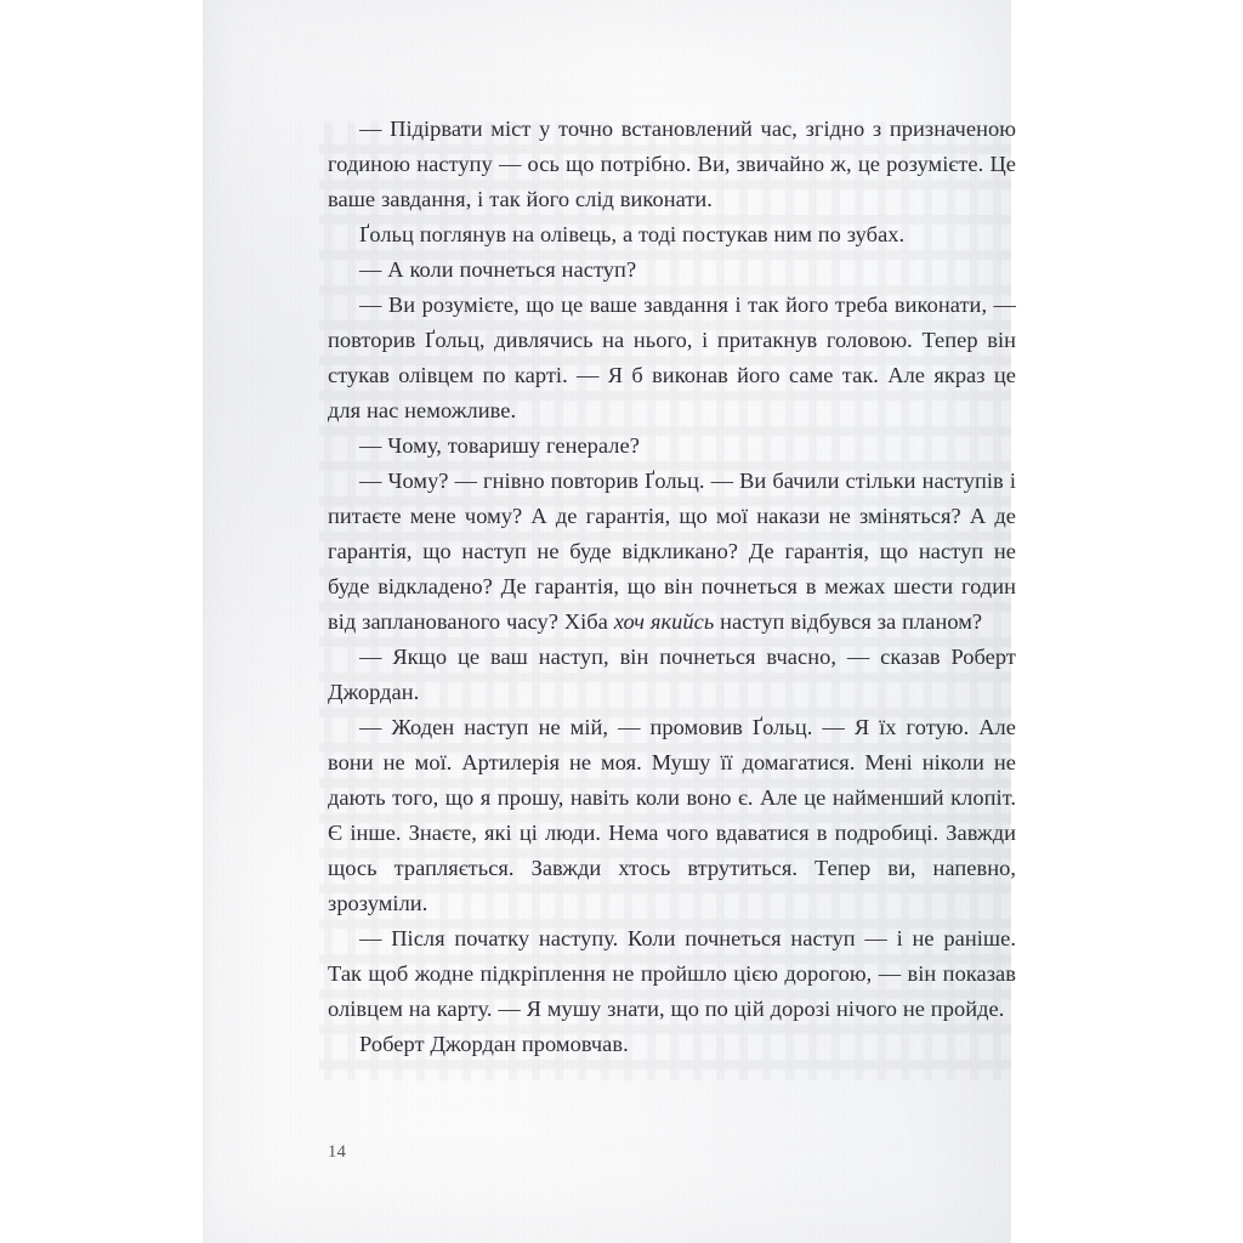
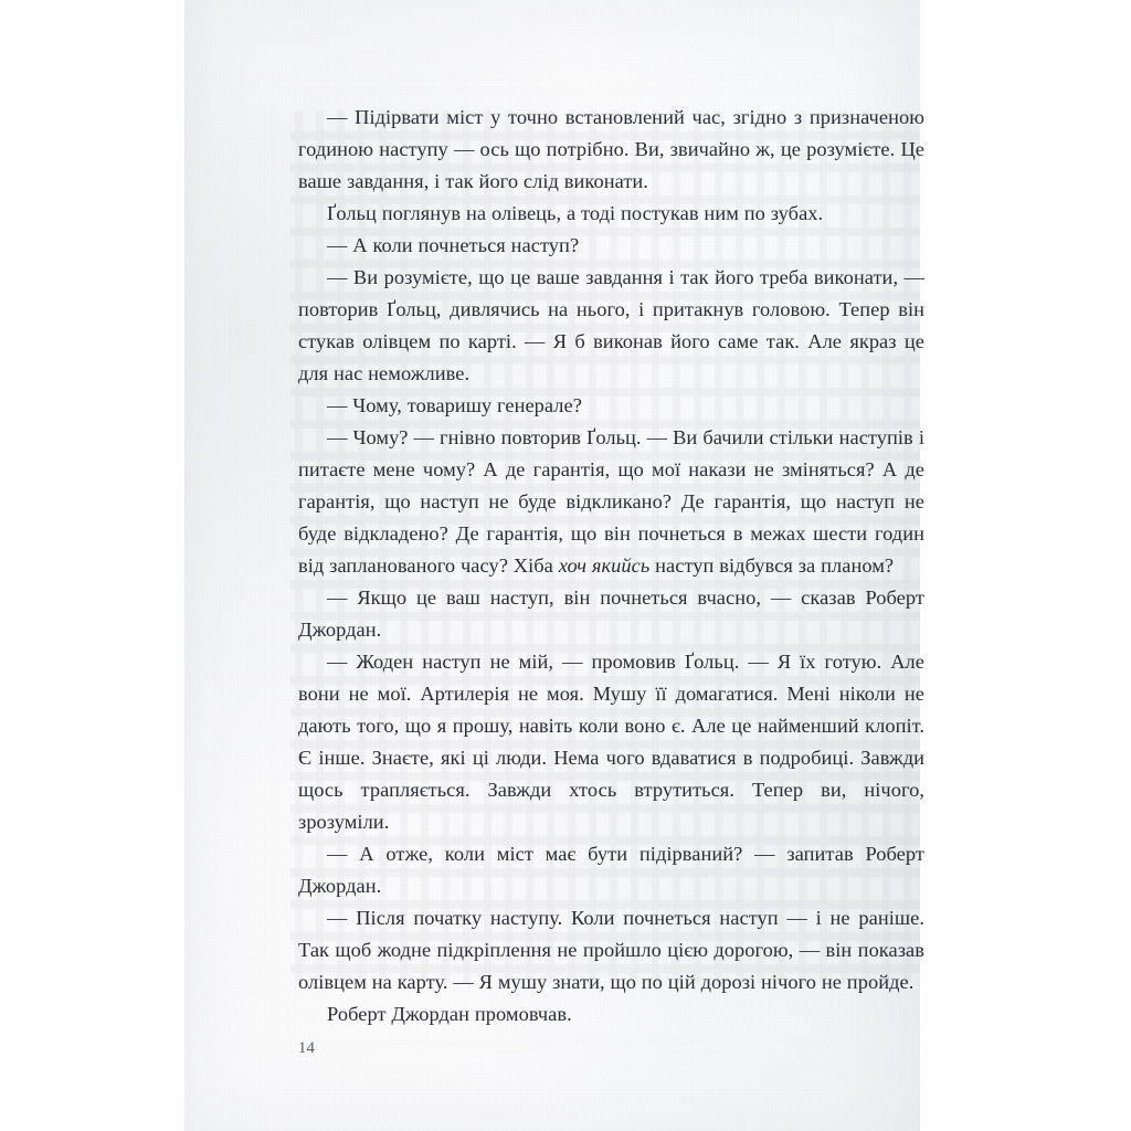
  — Підірвати міст у точно встановлений час, згідно з призначеною годиною наступу — ось що потрібно. Ви, звичайно ж, це розумієте. Це ваше завдання, і так його слід виконати.
  Ґольц поглянув на олівець, а тоді постукав ним по зубах.
  — А коли почнеться наступ?
  — Ви розумієте, що це ваше завдання і так його треба виконати, — повторив Ґольц, дивлячись на нього, і притакнув головою. Тепер він стукав олівцем по карті. — Я б виконав його саме так. Але якраз це для нас неможливе.
  — Чому, товаришу генерале?
  — Чому? — гнівно повторив Ґольц. — Ви бачили стільки наступів і питаєте мене чому? А де гарантія, що мої накази не зміняться? А де гарантія, що наступ не буде відкликано? Де гарантія, що наступ не буде відкладено? Де гарантія, що він почнеться в межах шести годин від запланованого часу? Хіба хоч якийсь наступ відбувся за планом?
  — Якщо це ваш наступ, він почнеться вчасно, — сказав Роберт Джордан.
- — Жоден наступ не мій, — промовив Ґольц. — Я їх готую. Але вони не мої. Артилерія не моя. Мушу її домагатися. Мені ніколи не дають того, що я прошу, навіть коли воно є. Але це найменший клопіт. Є інше. Знаєте, які ці люди. Нема чого вдаватися в подробиці. Завжди щось трапляється. Завжди хтось втрутиться. Тепер ви, напевно, зрозуміли.
+ — Жоден наступ не мій, — промовив Ґольц. — Я їх готую. Але вони не мої. Артилерія не моя. Мушу її домагатися. Мені ніколи не дають того, що я прошу, навіть коли воно є. Але це найменший клопіт. Є інше. Знаєте, які ці люди. Нема чого вдаватися в подробиці. Завжди щось трапляється. Завжди хтось втрутиться. Тепер ви, нічого, зрозуміли.
+ — А отже, коли міст має бути підірваний? — запитав Роберт Джордан.
  — Після початку наступу. Коли почнеться наступ — і не раніше. Так щоб жодне підкріплення не пройшло цією дорогою, — він показав олівцем на карту. — Я мушу знати, що по цій дорозі нічого не пройде.
  Роберт Джордан промовчав.
  14
